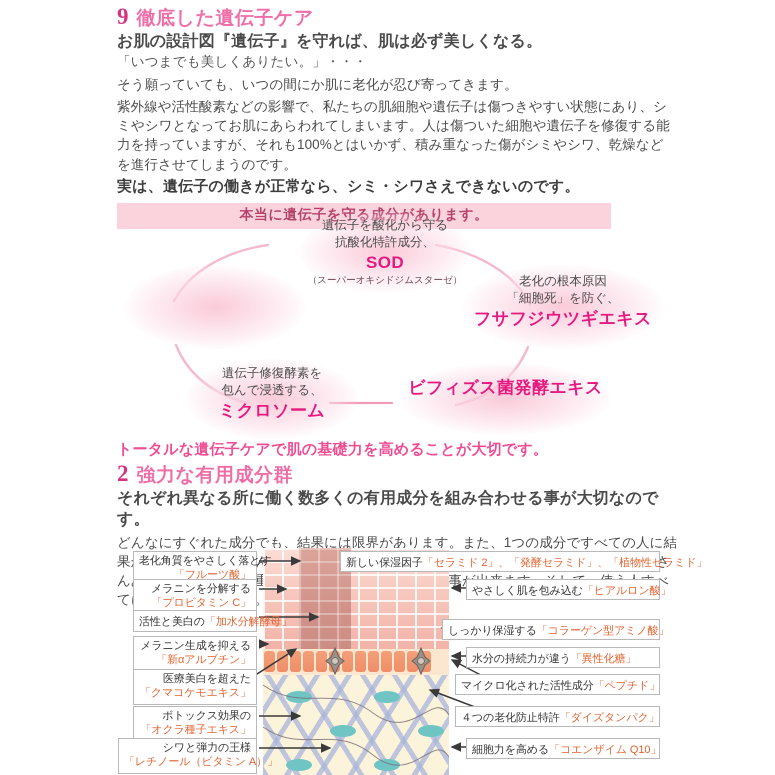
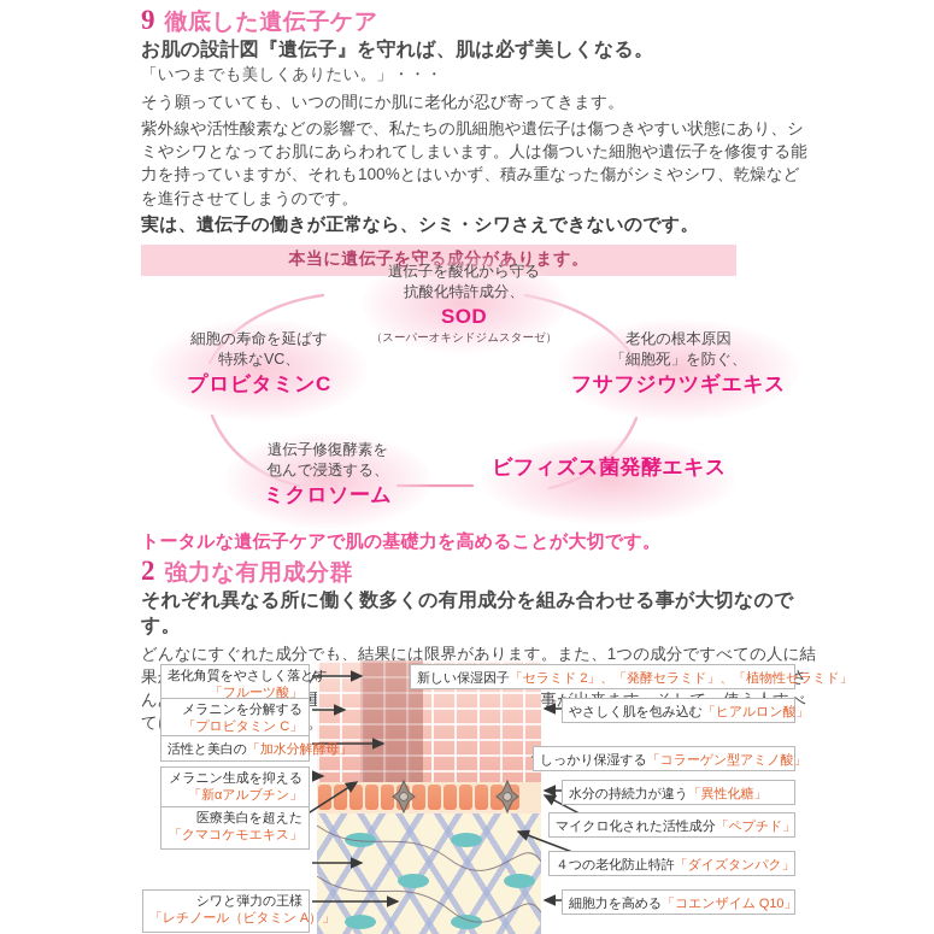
  9
  徹底した遺伝子ケア
  お肌の設計図『遺伝子』を守れば、肌は必ず美しくなる。
  「いつまでも美しくありたい。」・・・
  そう願っていても、いつの間にか肌に老化が忍び寄ってきます。
  紫外線や活性酸素などの影響で、私たちの肌細胞や遺伝子は傷つきやすい状態にあり、シミやシワとなってお肌にあらわれてしまいます。人は傷ついた細胞や遺伝子を修復する能力を持っていますが、それも100%とはいかず、積み重なった傷がシミやシワ、乾燥などを進行させてしまうのです。
  実は、遺伝子の働きが正常なら、シミ・シワさえできないのです。
  遺伝子を酸化から守る
  抗酸化特許成分、
  SOD
  （スーパーオキシドジムスターゼ）
+ 細胞の寿命を延ばす
+ 特殊なVC、
+ プロビタミンC
  老化の根本原因
  「細胞死」を防ぐ、
  フサフジウツギエキス
  遺伝子修復酵素を
  包んで浸透する、
  ミクロソーム
  ビフィズス菌発酵エキス
  トータルな遺伝子ケアで肌の基礎力を高めることが大切です。
  2
  強力な有用成分群
  それぞれ異なる所に働く数多くの有用成分を組み合わせる事が大切なのです。
  老化角質をやさしく落とす
  「フルーツ酸」
  メラニンを分解する
  「プロビタミン C」
  活性と美白の「加水分解酵母」
  メラニン生成を抑える
  「新αアルブチン」
  医療美白を超えた
  「クマコケモエキス」
- ボトックス効果の
- 「オクラ種子エキス」
  シワと弾力の王様
  「レチノール（ビタミン A）」
  新しい保湿因子「セラミド 2」、「発酵セラミド」、「植物性セラミド」
  やさしく肌を包み込む「ヒアルロン酸」
  しっかり保湿する「コラーゲン型アミノ酸」
  水分の持続力が違う「異性化糖」
  マイクロ化された活性成分「ペプチド」
  ４つの老化防止特許「ダイズタンパク」
  細胞力を高める「コエンザイム Q10」
